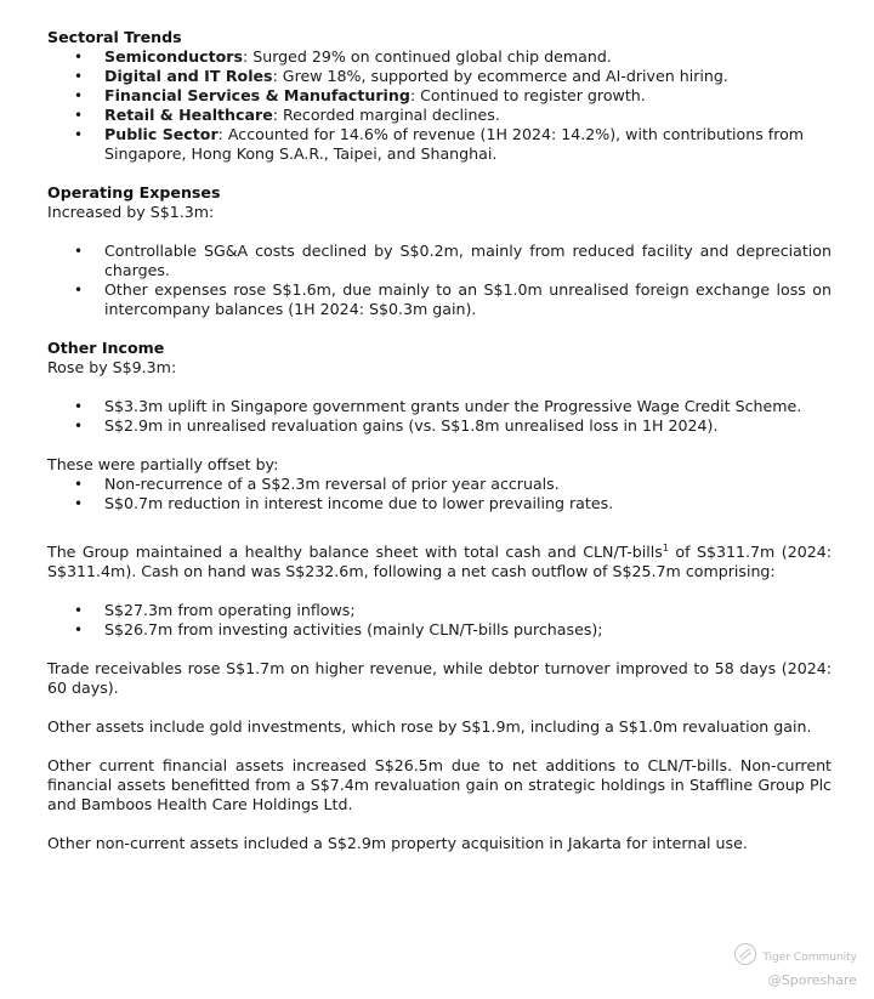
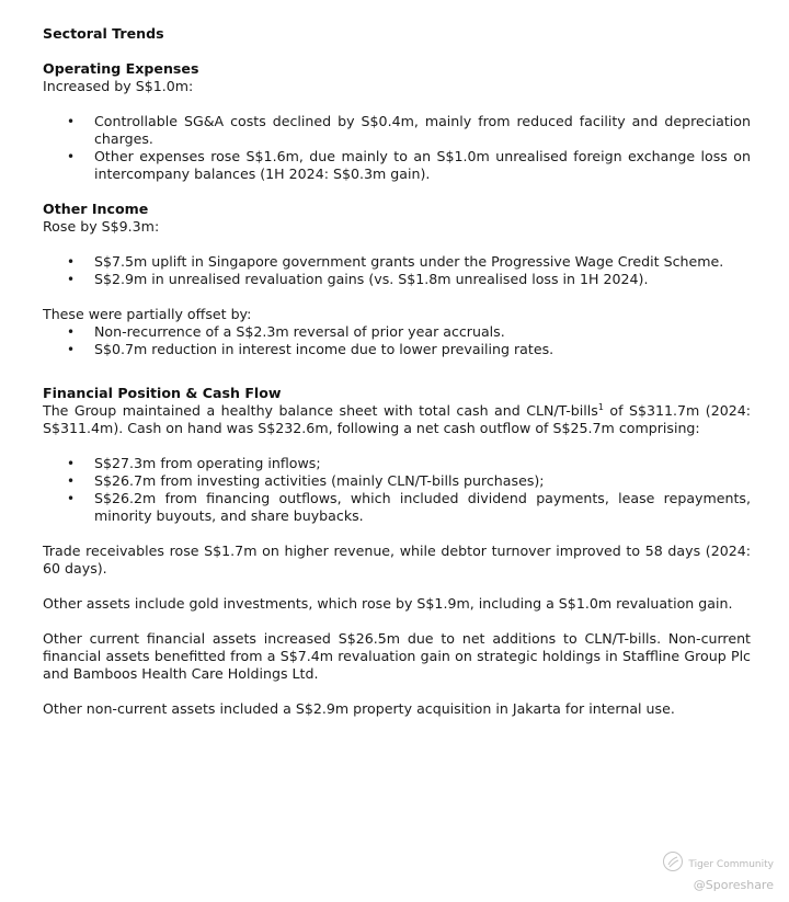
  Sectoral Trends
- Semiconductors: Surged 29% on continued global chip demand.
- Digital and IT Roles: Grew 18%, supported by ecommerce and AI-driven hiring.
- Financial Services & Manufacturing: Continued to register growth.
- Retail & Healthcare: Recorded marginal declines.
- Public Sector: Accounted for 14.6% of revenue (1H 2024: 14.2%), with contributions from Singapore, Hong Kong S.A.R., Taipei, and Shanghai.
  Operating Expenses
- Increased by S$1.3m:
+ Increased by S$1.0m:
- Controllable SG&A costs declined by S$0.2m, mainly from reduced facility and depreciation charges.
+ Controllable SG&A costs declined by S$0.4m, mainly from reduced facility and depreciation charges.
  Other expenses rose S$1.6m, due mainly to an S$1.0m unrealised foreign exchange loss on intercompany balances (1H 2024: S$0.3m gain).
  Other Income
  Rose by S$9.3m:
- S$3.3m uplift in Singapore government grants under the Progressive Wage Credit Scheme.
+ S$7.5m uplift in Singapore government grants under the Progressive Wage Credit Scheme.
  S$2.9m in unrealised revaluation gains (vs. S$1.8m unrealised loss in 1H 2024).
  These were partially offset by:
  Non-recurrence of a S$2.3m reversal of prior year accruals.
  S$0.7m reduction in interest income due to lower prevailing rates.
+ Financial Position & Cash Flow
  The Group maintained a healthy balance sheet with total cash and CLN/T-bills1 of S$311.7m (2024: S$311.4m). Cash on hand was S$232.6m, following a net cash outflow of S$25.7m comprising:
  S$27.3m from operating inflows;
  S$26.7m from investing activities (mainly CLN/T-bills purchases);
+ S$26.2m from financing outflows, which included dividend payments, lease repayments, minority buyouts, and share buybacks.
  Trade receivables rose S$1.7m on higher revenue, while debtor turnover improved to 58 days (2024: 60 days).
  Other assets include gold investments, which rose by S$1.9m, including a S$1.0m revaluation gain.
  Other current financial assets increased S$26.5m due to net additions to CLN/T-bills. Non-current financial assets benefitted from a S$7.4m revaluation gain on strategic holdings in Staffline Group Plc and Bamboos Health Care Holdings Ltd.
  Other non-current assets included a S$2.9m property acquisition in Jakarta for internal use.
  Tiger Community
  @Sporeshare
